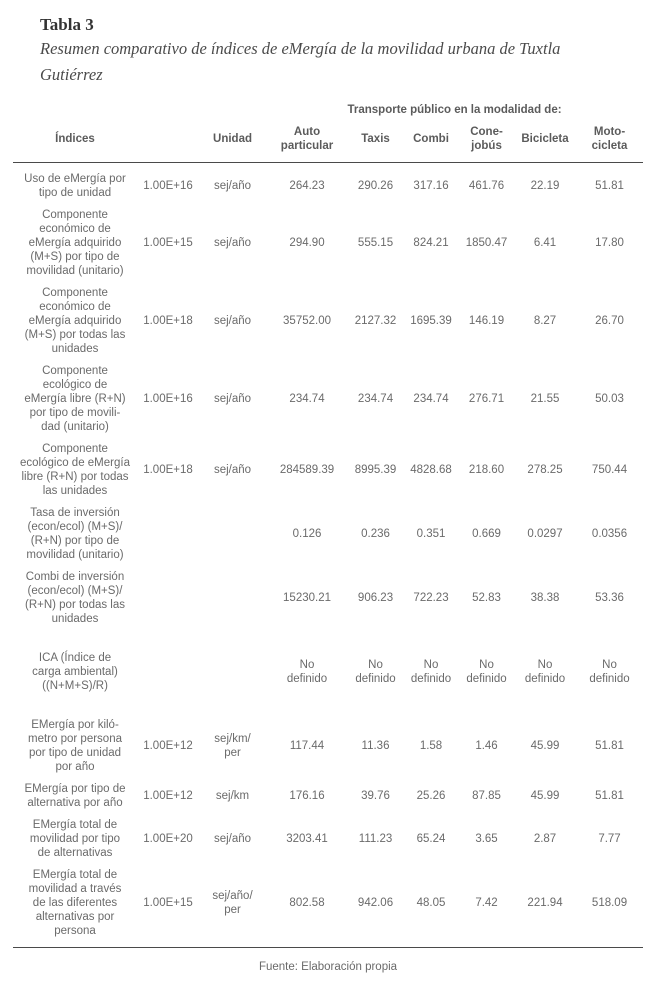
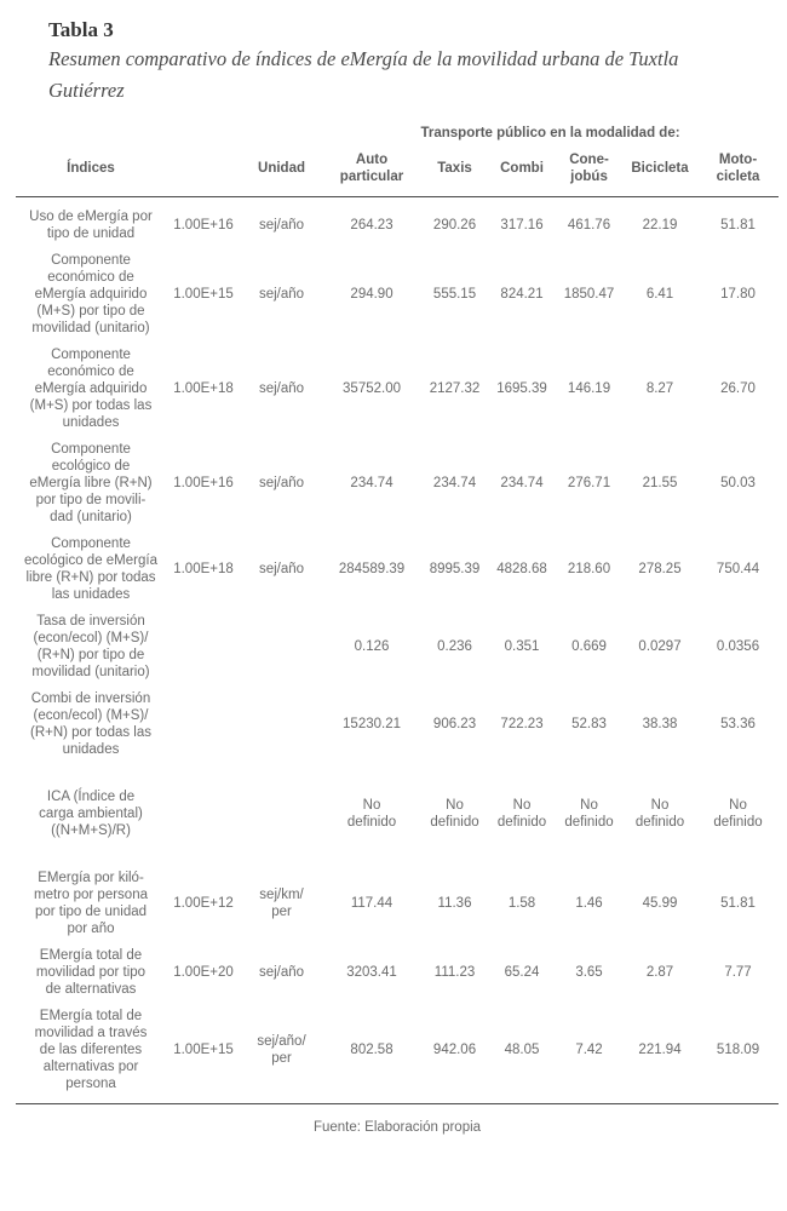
  Tabla 3
  Resumen comparativo de índices de eMergía de la movilidad urbana de Tuxtla Gutiérrez
  	Transporte público en la modalidad de:
  Índices		Unidad	Auto particular	Taxis	Combi	Cone- jobús	Bicicleta	Moto- cicleta
  Uso de eMergía por tipo de unidad	1.00E+16	sej/año	264.23	290.26	317.16	461.76	22.19	51.81
  Componente económico de eMergía adquirido (M+S) por tipo de movilidad (unitario)	1.00E+15	sej/año	294.90	555.15	824.21	1850.47	6.41	17.80
  Componente económico de eMergía adquirido (M+S) por todas las unidades	1.00E+18	sej/año	35752.00	2127.32	1695.39	146.19	8.27	26.70
  Componente ecológico de eMergía libre (R+N) por tipo de movili- dad (unitario)	1.00E+16	sej/año	234.74	234.74	234.74	276.71	21.55	50.03
  Componente ecológico de eMergía libre (R+N) por todas las unidades	1.00E+18	sej/año	284589.39	8995.39	4828.68	218.60	278.25	750.44
  Tasa de inversión (econ/ecol) (M+S)/ (R+N) por tipo de movilidad (unitario)			0.126	0.236	0.351	0.669	0.0297	0.0356
  Combi de inversión (econ/ecol) (M+S)/ (R+N) por todas las unidades			15230.21	906.23	722.23	52.83	38.38	53.36
  ICA (Índice de carga ambiental) ((N+M+S)/R)			No definido	No definido	No definido	No definido	No definido	No definido
  EMergía por kiló- metro por persona por tipo de unidad por año	1.00E+12	sej/km/ per	117.44	11.36	1.58	1.46	45.99	51.81
- EMergía por tipo de alternativa por año	1.00E+12	sej/km	176.16	39.76	25.26	87.85	45.99	51.81
  EMergía total de movilidad por tipo de alternativas	1.00E+20	sej/año	3203.41	111.23	65.24	3.65	2.87	7.77
  EMergía total de movilidad a través de las diferentes alternativas por persona	1.00E+15	sej/año/ per	802.58	942.06	48.05	7.42	221.94	518.09
  Fuente: Elaboración propia
